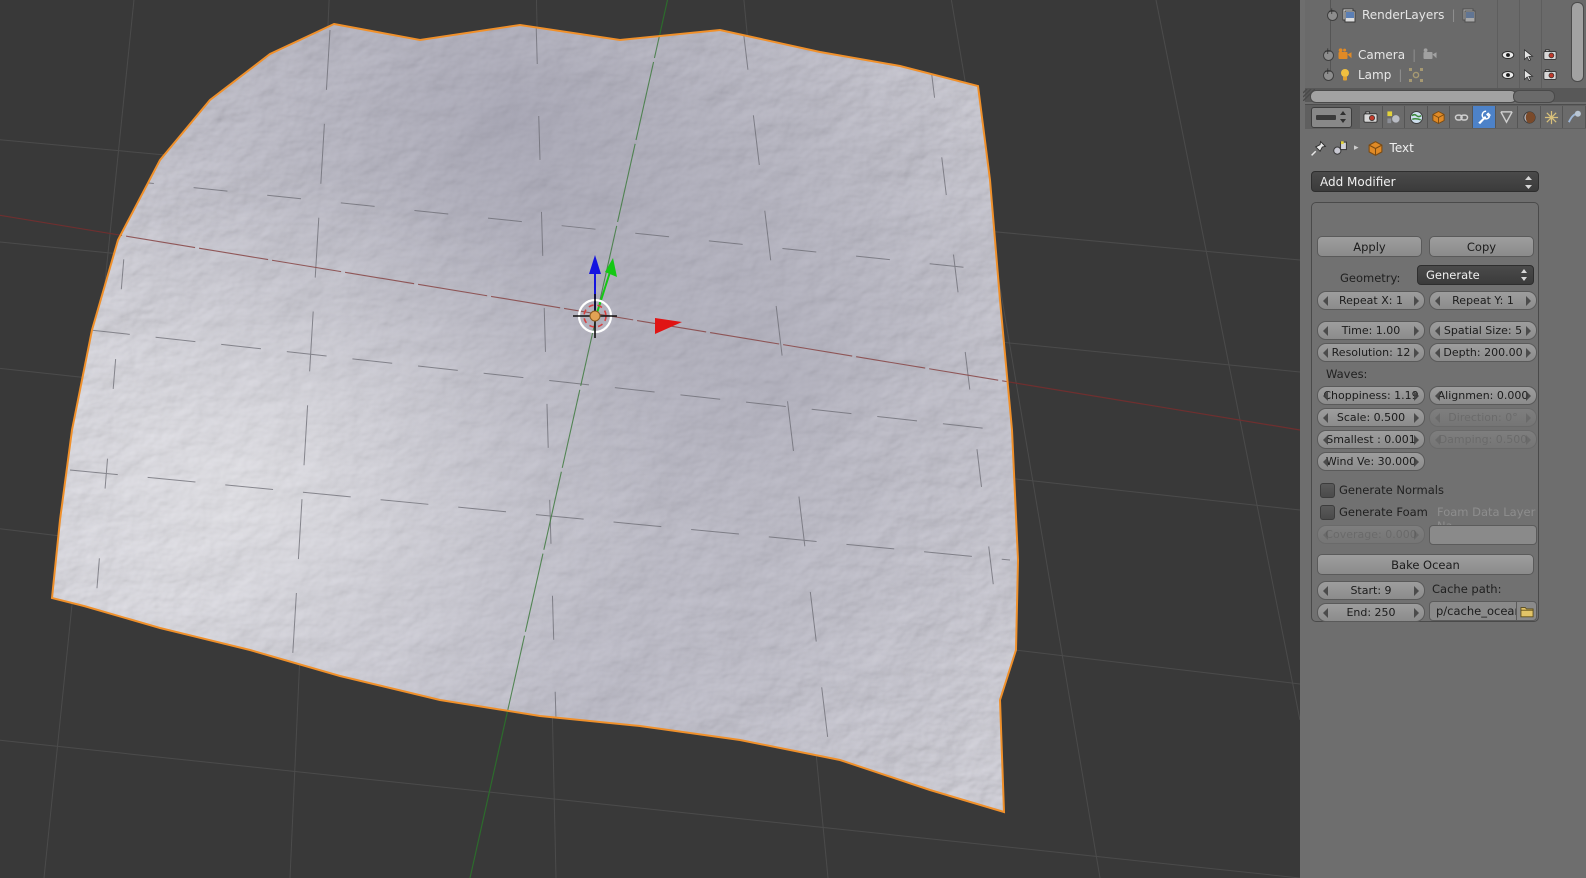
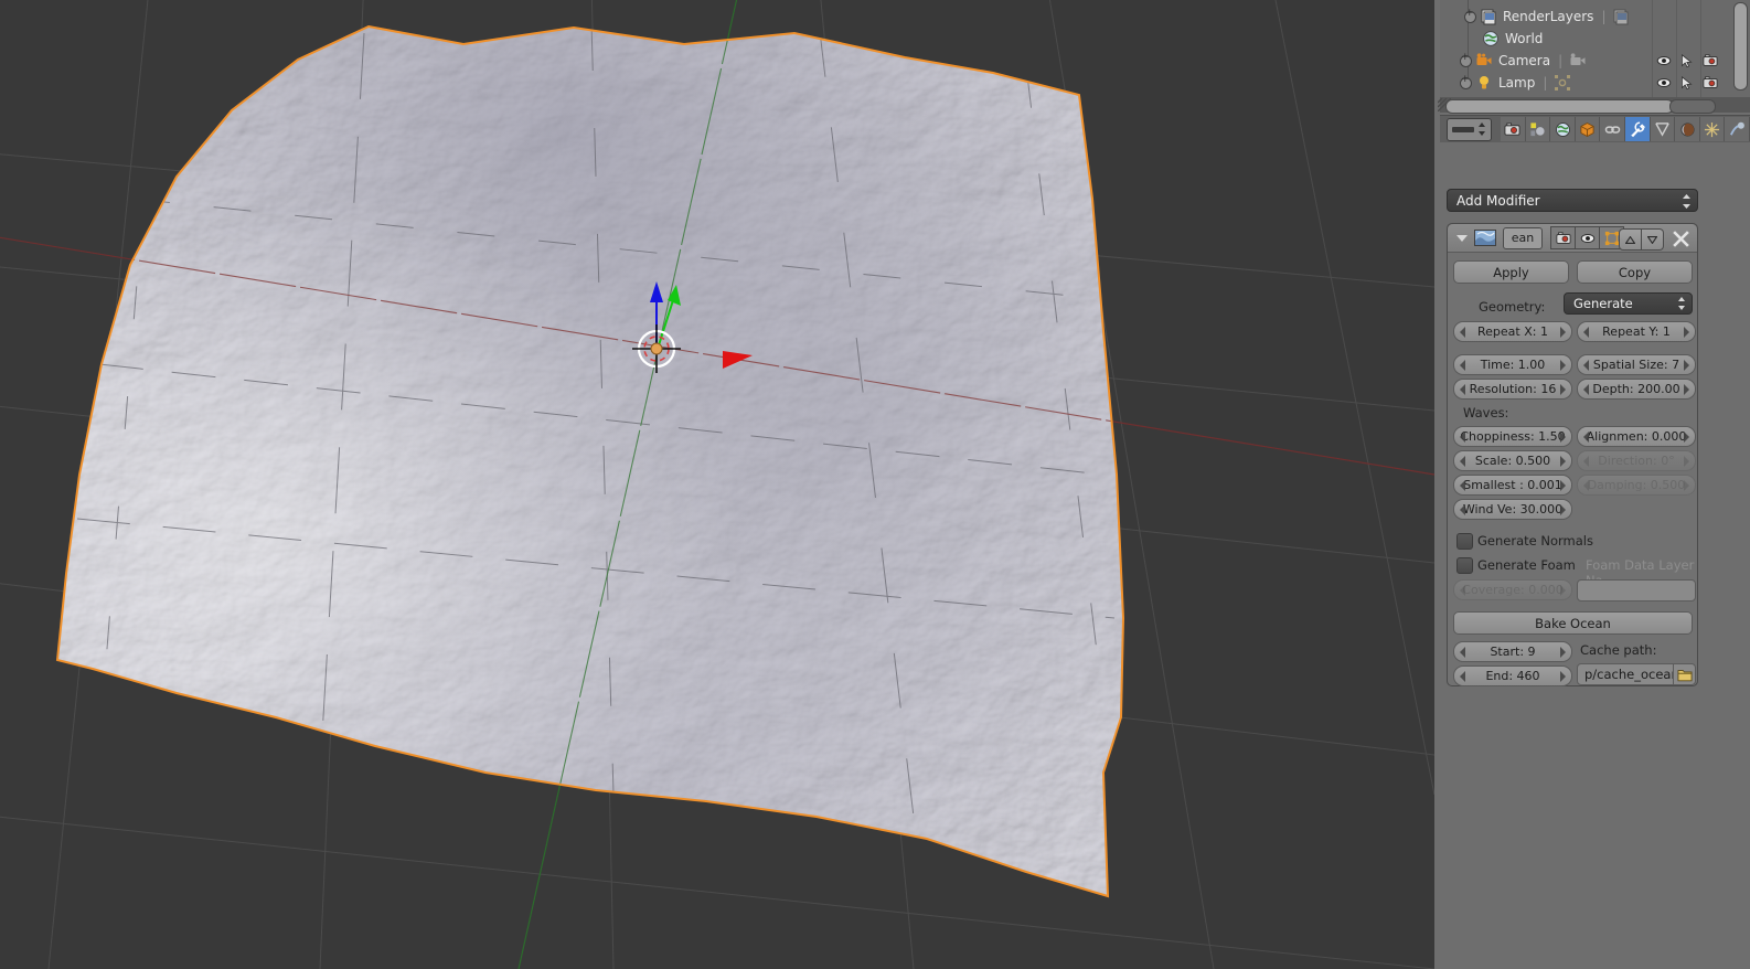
  RenderLayers
  |
+ World
  Camera
  |
  Lamp
  |
- ▸
- Text
  Add Modifier
+ ean
  Apply
  Copy
  Geometry:
  Generate
  Repeat X: 1
  Repeat Y: 1
  Time: 1.00
- Spatial Size: 5
+ Spatial Size: 7
- Resolution: 12
+ Resolution: 16
  Depth: 200.00
  Waves:
- Choppiness: 1.19
+ Choppiness: 1.50
  Alignmen: 0.000
  Scale: 0.500
  Smallest : 0.001
  Damping: 0.500
  Wind Ve: 30.000
  Generate Normals
  Generate Foam
  Foam Data Layer
  Coverage: 0.000
  Bake Ocean
  Start: 9
  Cache path:
- End: 250
+ End: 460
  p/cache_ocea
